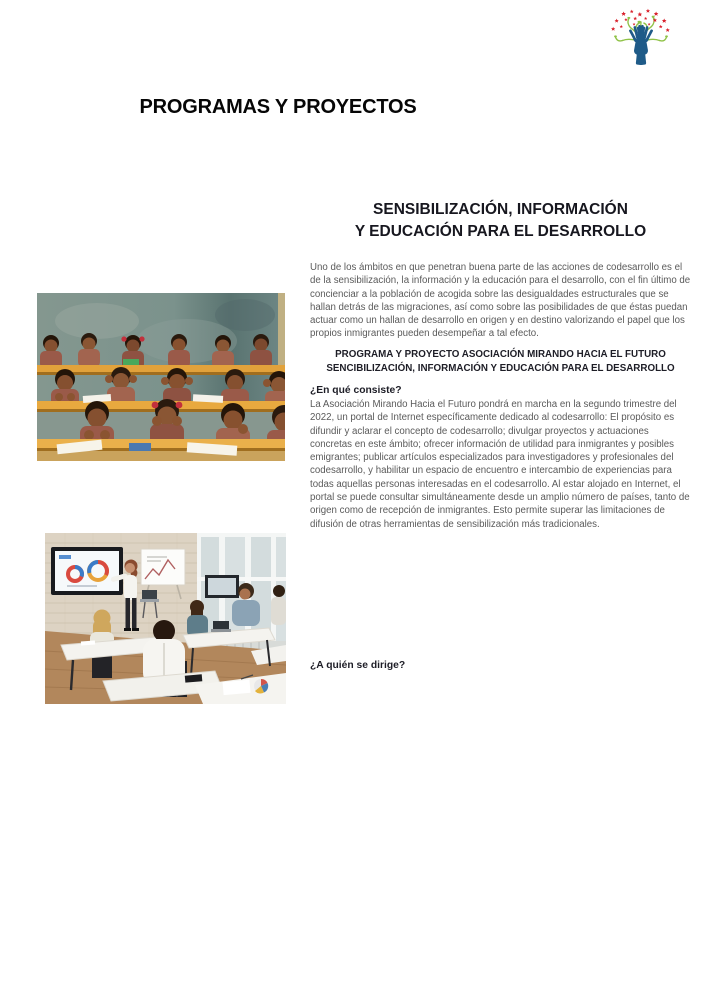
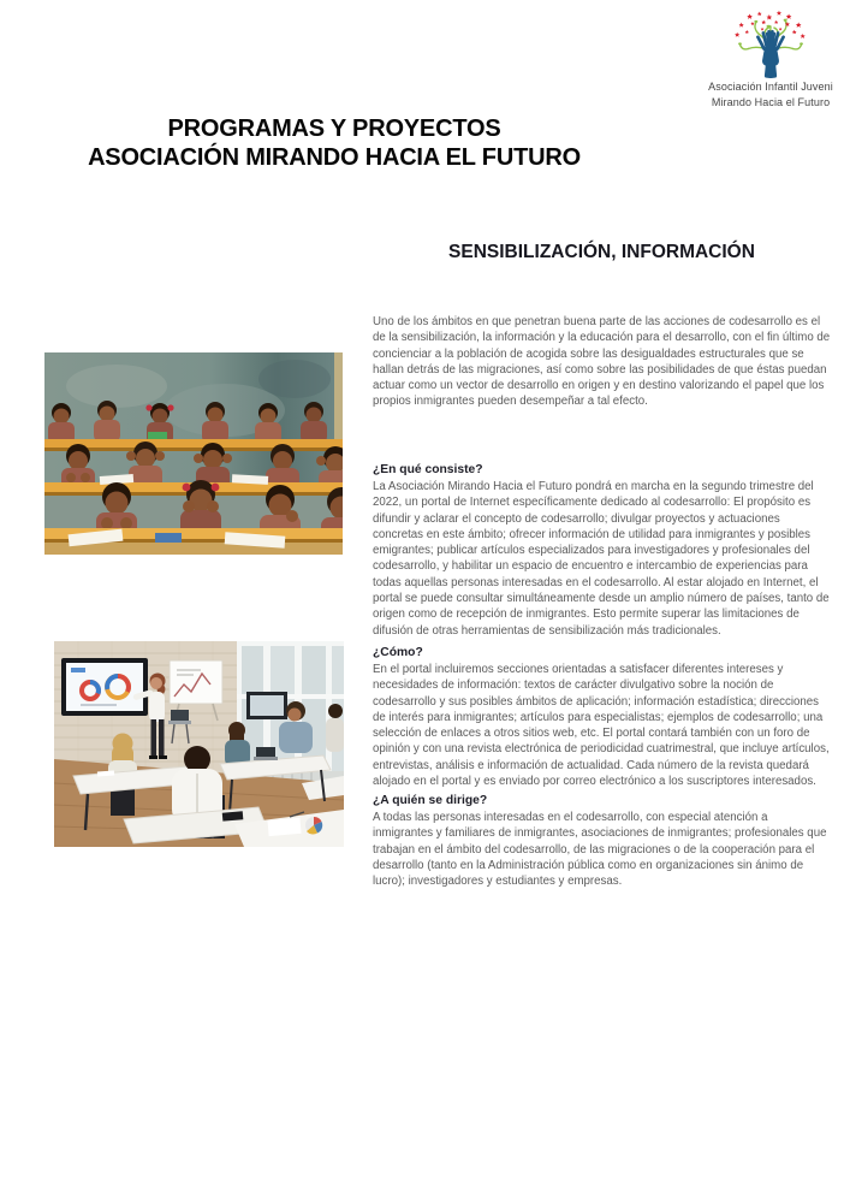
+ Asociación Infantil Juveni
+ Mirando Hacia el Futuro
  PROGRAMAS Y PROYECTOS
+ ASOCIACIÓN MIRANDO HACIA EL FUTURO
  SENSIBILIZACIÓN, INFORMACIÓN
- Y EDUCACIÓN PARA EL DESARROLLO
- Uno de los ámbitos en que penetran buena parte de las acciones de codesarrollo es el de la sensibilización, la información y la educación para el desarrollo, con el fin último de concienciar a la población de acogida sobre las desigualdades estructurales que se hallan detrás de las migraciones, así como sobre las posibilidades de que éstas puedan actuar como un hallan de desarrollo en origen y en destino valorizando el papel que los propios inmigrantes pueden desempeñar a tal efecto.
+ Uno de los ámbitos en que penetran buena parte de las acciones de codesarrollo es el de la sensibilización, la información y la educación para el desarrollo, con el fin último de concienciar a la población de acogida sobre las desigualdades estructurales que se hallan detrás de las migraciones, así como sobre las posibilidades de que éstas puedan actuar como un vector de desarrollo en origen y en destino valorizando el papel que los propios inmigrantes pueden desempeñar a tal efecto.
- PROGRAMA Y PROYECTO ASOCIACIÓN MIRANDO HACIA EL FUTURO
- SENCIBILIZACIÓN, INFORMACIÓN Y EDUCACIÓN PARA EL DESARROLLO
  ¿En qué consiste?
  La Asociación Mirando Hacia el Futuro pondrá en marcha en la segundo trimestre del 2022, un portal de Internet específicamente dedicado al codesarrollo: El propósito es difundir y aclarar el concepto de codesarrollo; divulgar proyectos y actuaciones concretas en este ámbito; ofrecer información de utilidad para inmigrantes y posibles emigrantes; publicar artículos especializados para investigadores y profesionales del codesarrollo, y habilitar un espacio de encuentro e intercambio de experiencias para todas aquellas personas interesadas en el codesarrollo. Al estar alojado en Internet, el portal se puede consultar simultáneamente desde un amplio número de países, tanto de origen como de recepción de inmigrantes. Esto permite superar las limitaciones de difusión de otras herramientas de sensibilización más tradicionales.
+ ¿Cómo?
+ En el portal incluiremos secciones orientadas a satisfacer diferentes intereses y necesidades de información: textos de carácter divulgativo sobre la noción de codesarrollo y sus posibles ámbitos de aplicación; información estadística; direcciones de interés para inmigrantes; artículos para especialistas; ejemplos de codesarrollo; una selección de enlaces a otros sitios web, etc. El portal contará también con un foro de opinión y con una revista electrónica de periodicidad cuatrimestral, que incluye artículos, entrevistas, análisis e información de actualidad. Cada número de la revista quedará alojado en el portal y es enviado por correo electrónico a los suscriptores interesados.
  ¿A quién se dirige?
+ A todas las personas interesadas en el codesarrollo, con especial atención a inmigrantes y familiares de inmigrantes, asociaciones de inmigrantes; profesionales que trabajan en el ámbito del codesarrollo, de las migraciones o de la cooperación para el desarrollo (tanto en la Administración pública como en organizaciones sin ánimo de lucro); investigadores y estudiantes y empresas.
